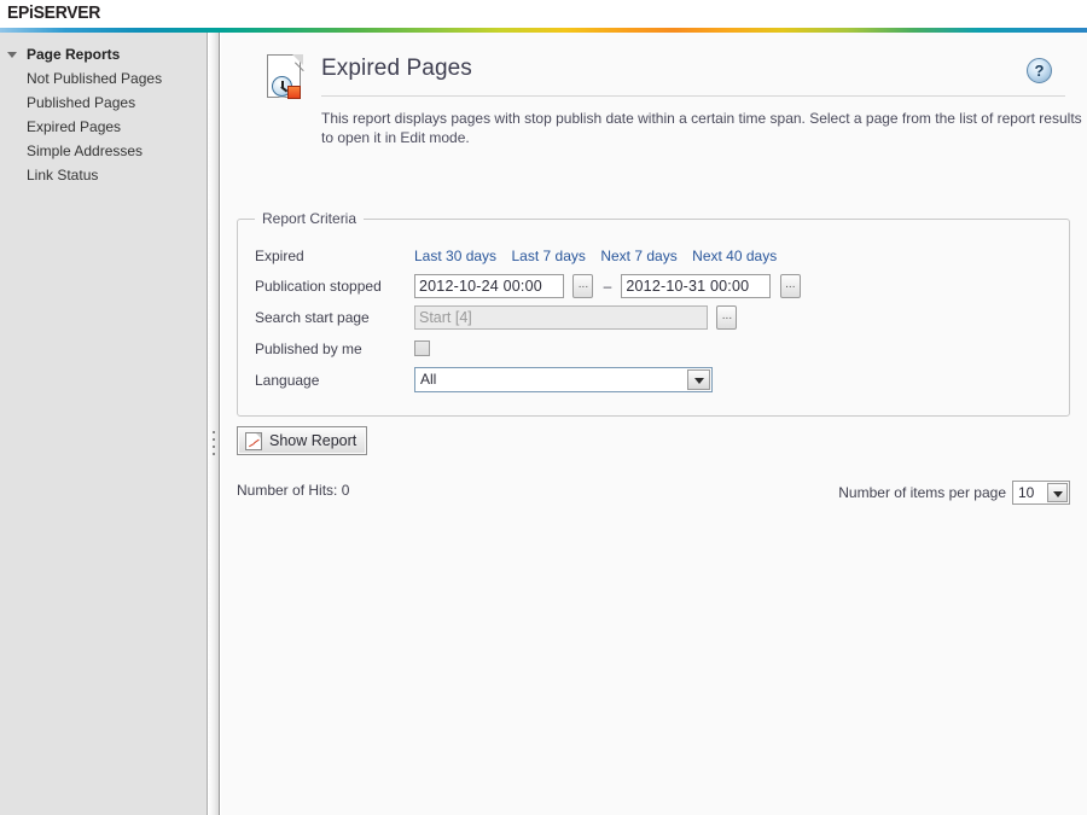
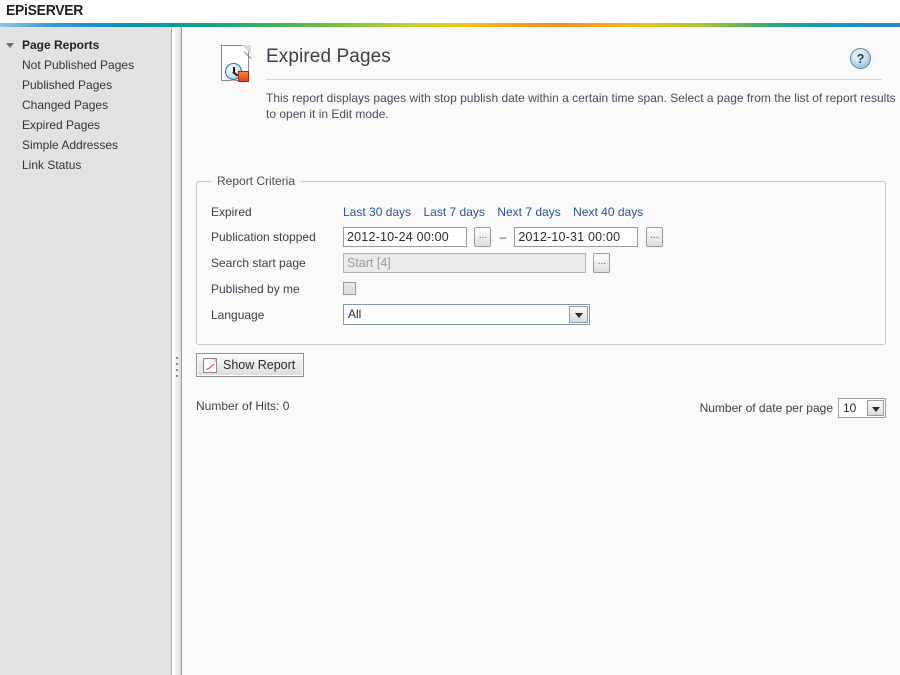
  EPiSERVER
  Page Reports
  Not Published Pages
  Published Pages
+ Changed Pages
  Expired Pages
  Simple Addresses
  Link Status
  Expired Pages
  ?
  This report displays pages with stop publish date within a certain time span. Select a page from the list of report results to open it in Edit mode.
  Report Criteria
  Expired	Last 30 days Last 7 days Next 7 days Next 40 days
  Publication stopped	2012-10-24 00:00 ... – 2012-10-31 00:00 ...
  Search start page	Start [4] ...
  Published by me
  Language	All
  Show Report
  Number of Hits: 0
- Number of items per page
+ Number of date per page
  10
